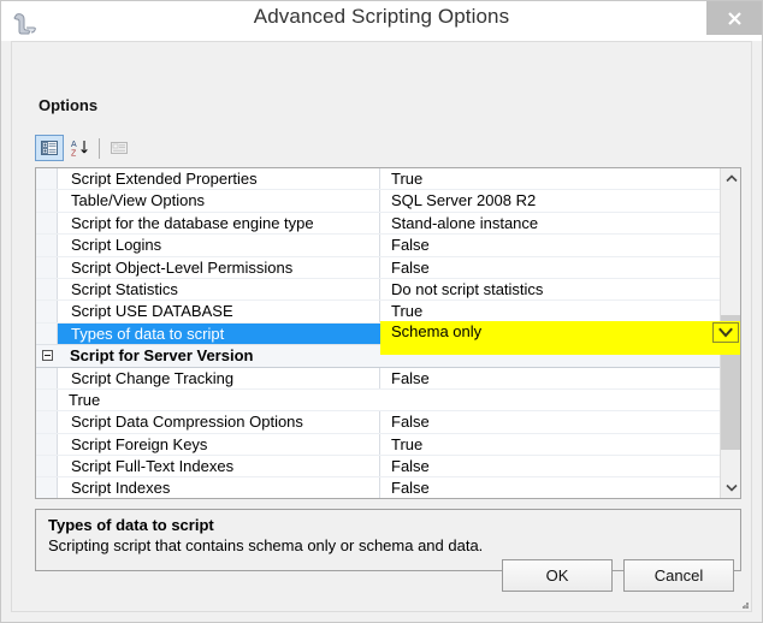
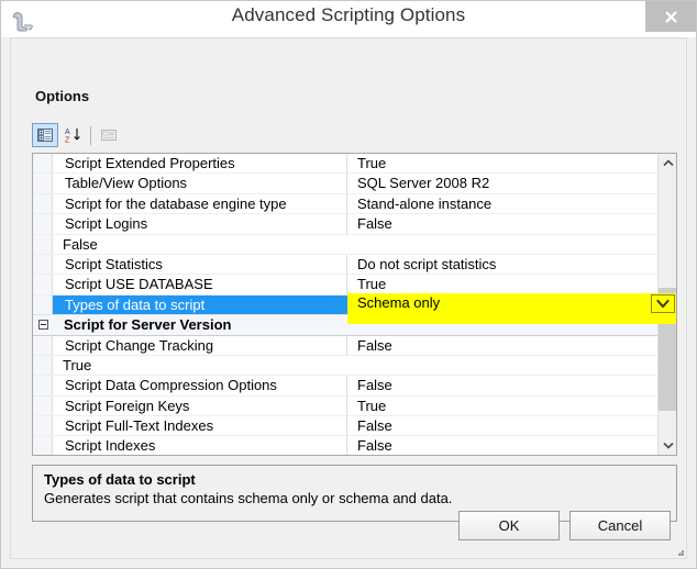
  Advanced Scripting Options
  Options
  Script Extended Properties
  True
  Table/View Options
  SQL Server 2008 R2
  Script for the database engine type
  Stand-alone instance
  Script Logins
  False
- Script Object-Level Permissions
  False
  Script Statistics
  Do not script statistics
  Script USE DATABASE
  True
  Types of data to script
  Script for Server Version
  Script Change Tracking
  False
  True
  Script Data Compression Options
  False
  Script Foreign Keys
  True
  Script Full-Text Indexes
  False
  Script Indexes
  False
  Schema only
  Types of data to script
- Scripting script that contains schema only or schema and data.
+ Generates script that contains schema only or schema and data.
  OK
  Cancel
